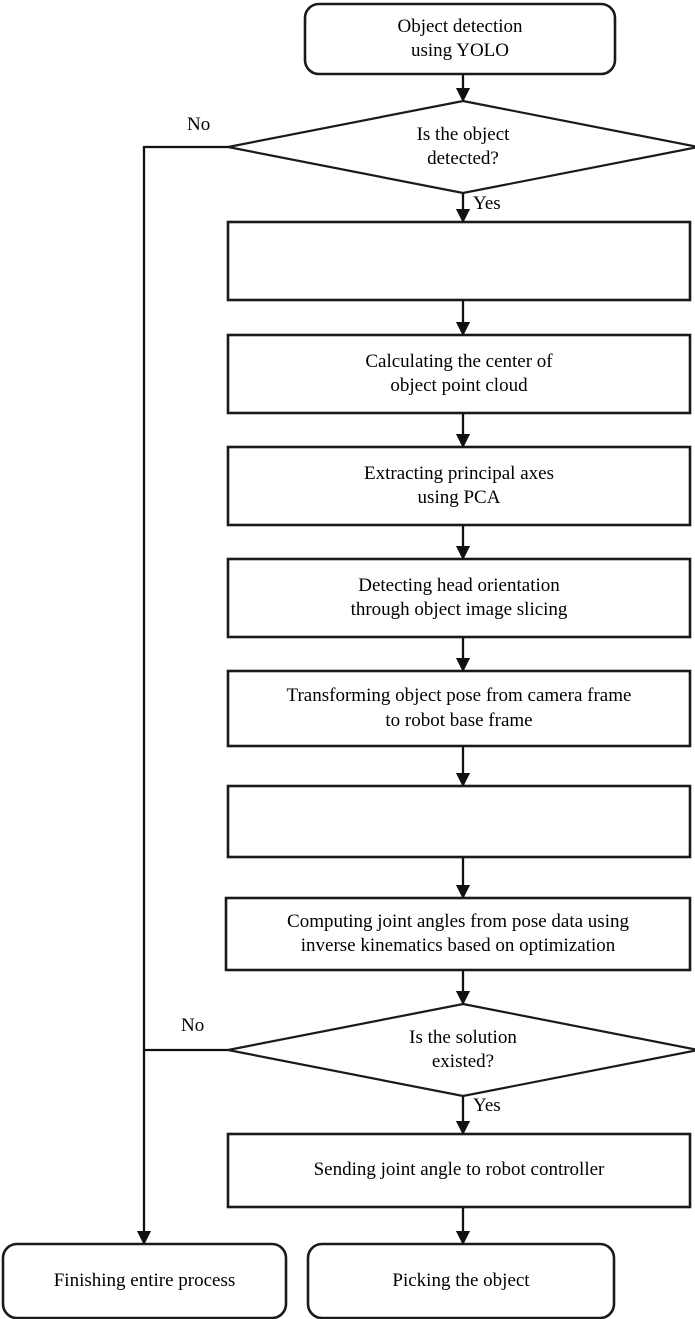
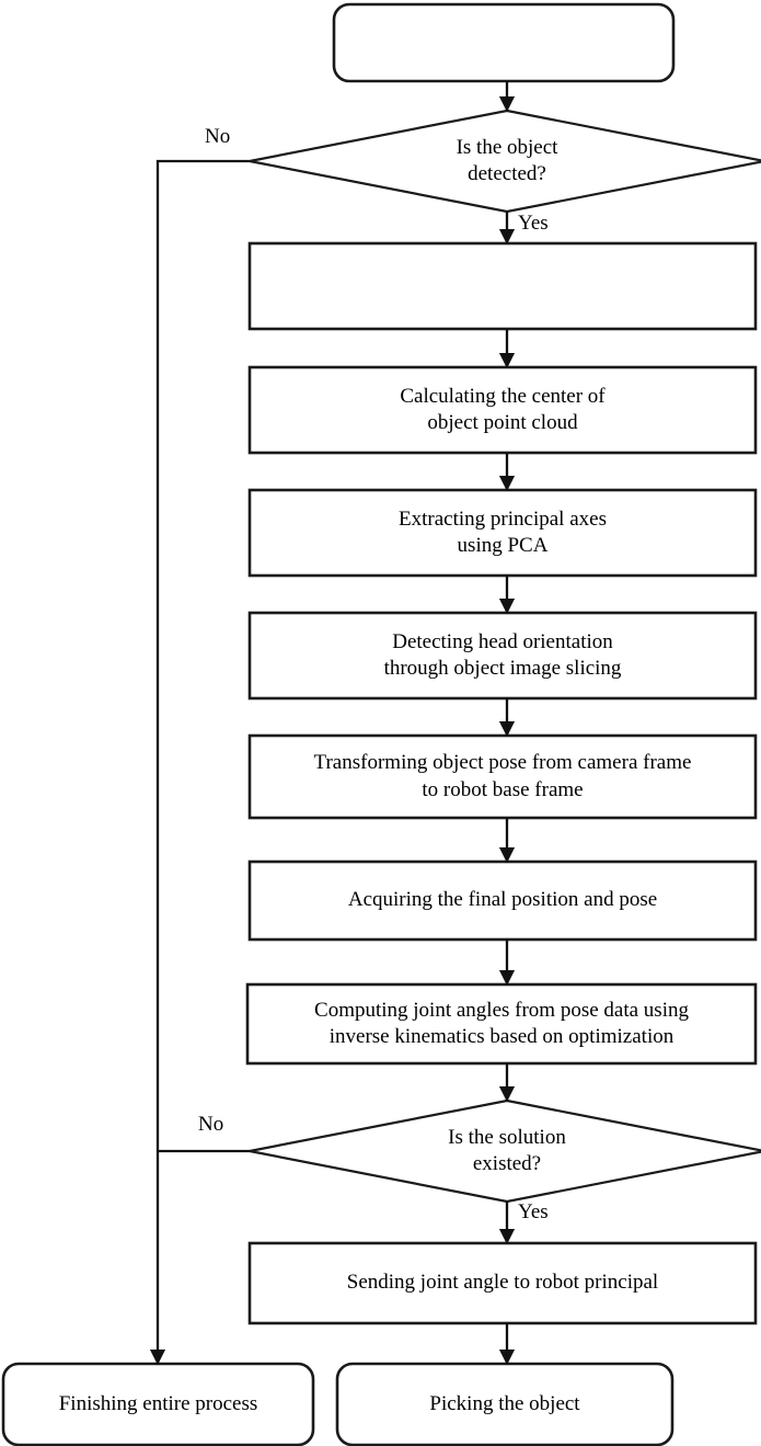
- Object detection
- using YOLO
  Is the object
  detected?
  Calculating the center of
  object point cloud
  Extracting principal axes
  using PCA
  Detecting head orientation
  through object image slicing
  Transforming object pose from camera frame
  to robot base frame
+ Acquiring the final position and pose
  Computing joint angles from pose data using
  inverse kinematics based on optimization
  Is the solution
  existed?
- Sending joint angle to robot controller
+ Sending joint angle to robot principal
  Finishing entire process
  Picking the object
  No
  Yes
  No
  Yes
